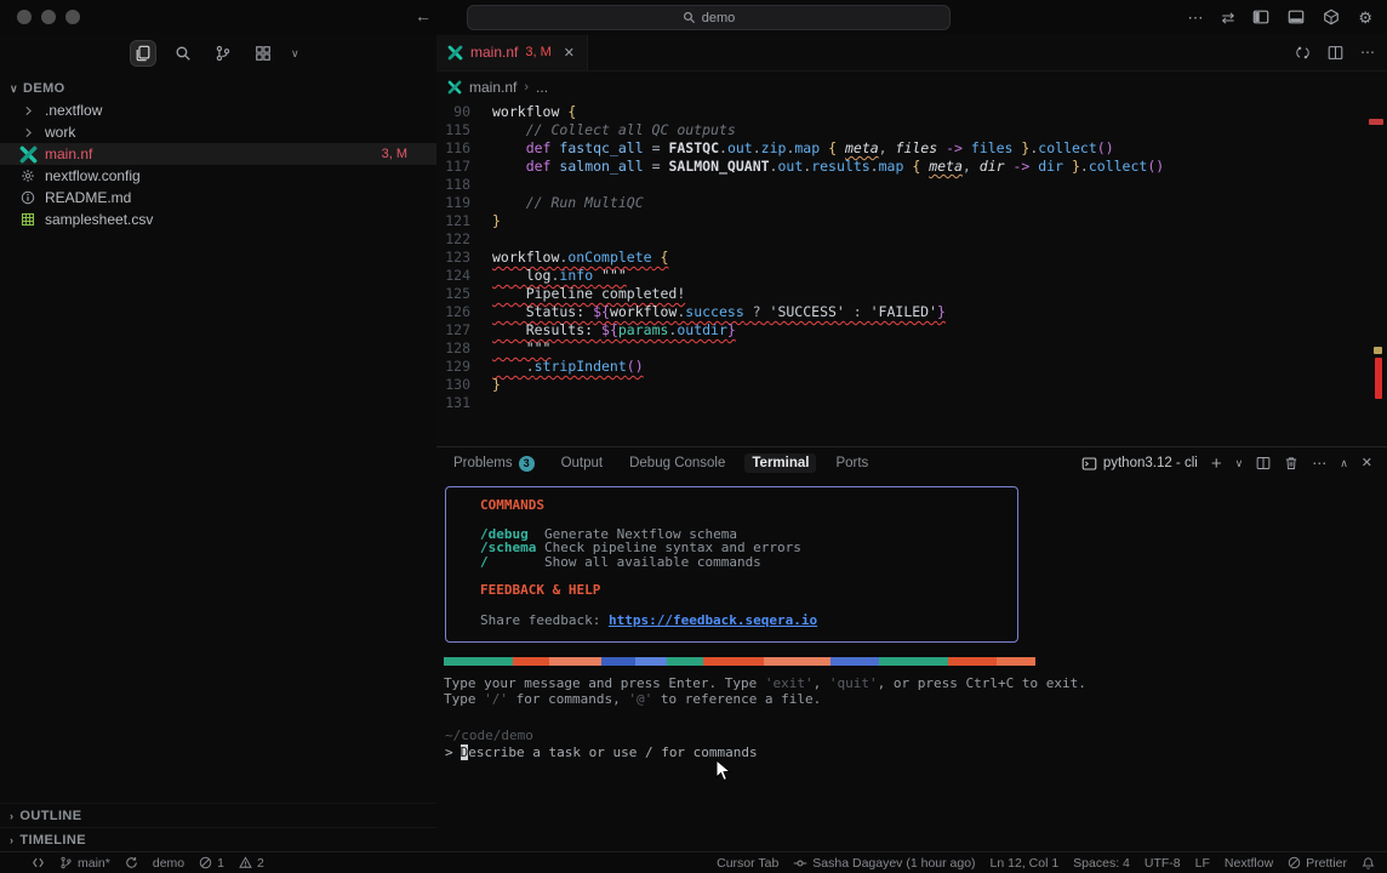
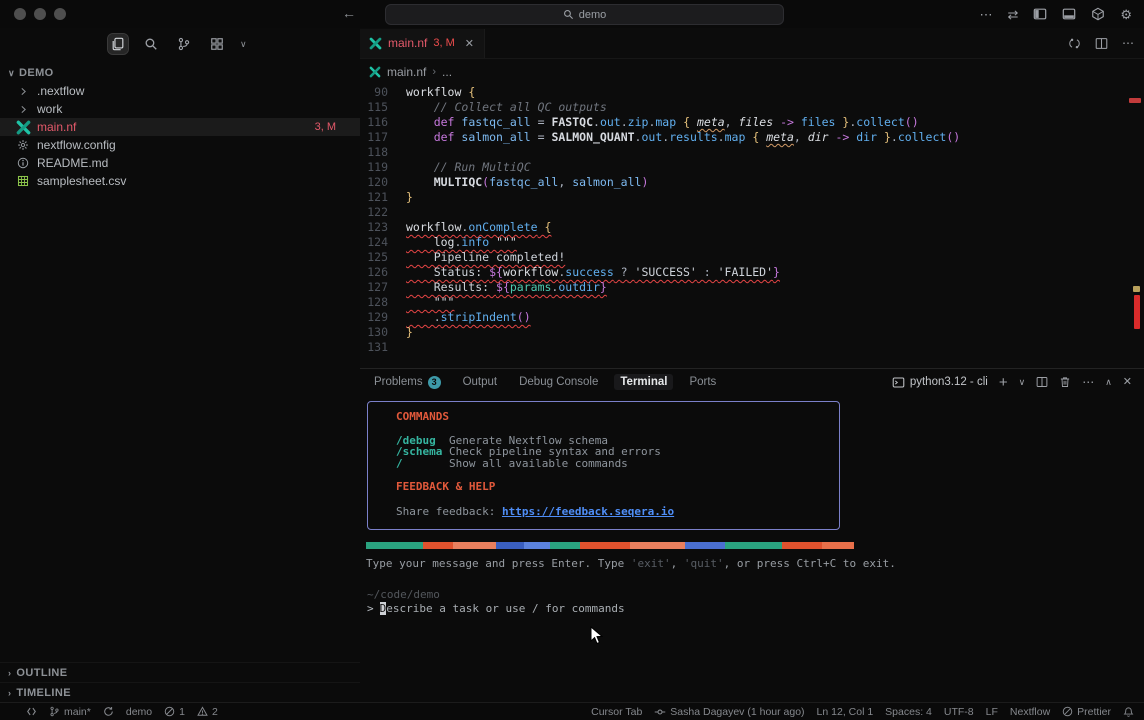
  ←
  demo
  ⋯
  ⇄
  ⚙
  ∨
  ∨
  DEMO
  .nextflow
  work
  main.nf
  3, M
  nextflow.config
  README.md
  samplesheet.csv
  ›
  OUTLINE
  ›
  TIMELINE
  main.nf
  3, M
  ✕
  ⋯
  main.nf
  ›
  ...
  90
  workflow {
  115
  // Collect all QC outputs
  116
  def fastqc_all = FASTQC.out.zip.map { meta, files -> files }.collect()
  117
  def salmon_all = SALMON_QUANT.out.results.map { meta, dir -> dir }.collect()
  118
  119
  // Run MultiQC
+ 120
+ MULTIQC(fastqc_all, salmon_all)
  121
  }
  122
  123
  workflow.onComplete {
  124
  log.info """
  125
  Pipeline completed!
  126
  Status: ${workflow.success ? 'SUCCESS' : 'FAILED'}
  127
  Results: ${params.outdir}
  128
  """
  129
  .stripIndent()
  130
  }
  131
  Problems
  3
  Output
  Debug Console
  Terminal
  Ports
  python3.12 - cli
  +
  ∨
  ⋯
  ∧
  ✕
  COMMANDS
  /debug
  Generate Nextflow schema
  /schema
  Check pipeline syntax and errors
  /
  Show all available commands
  FEEDBACK & HELP
  Share feedback: https://feedback.seqera.io
  Type your message and press Enter. Type 'exit', 'quit', or press Ctrl+C to exit.
- Type '/' for commands, '@' to reference a file.
  ~/code/demo
  > Describe a task or use / for commands
  main*
  demo
  1
  2
  Cursor Tab
  Sasha Dagayev (1 hour ago)
  Ln 12, Col 1
  Spaces: 4
  UTF-8
  LF
  Nextflow
  Prettier
